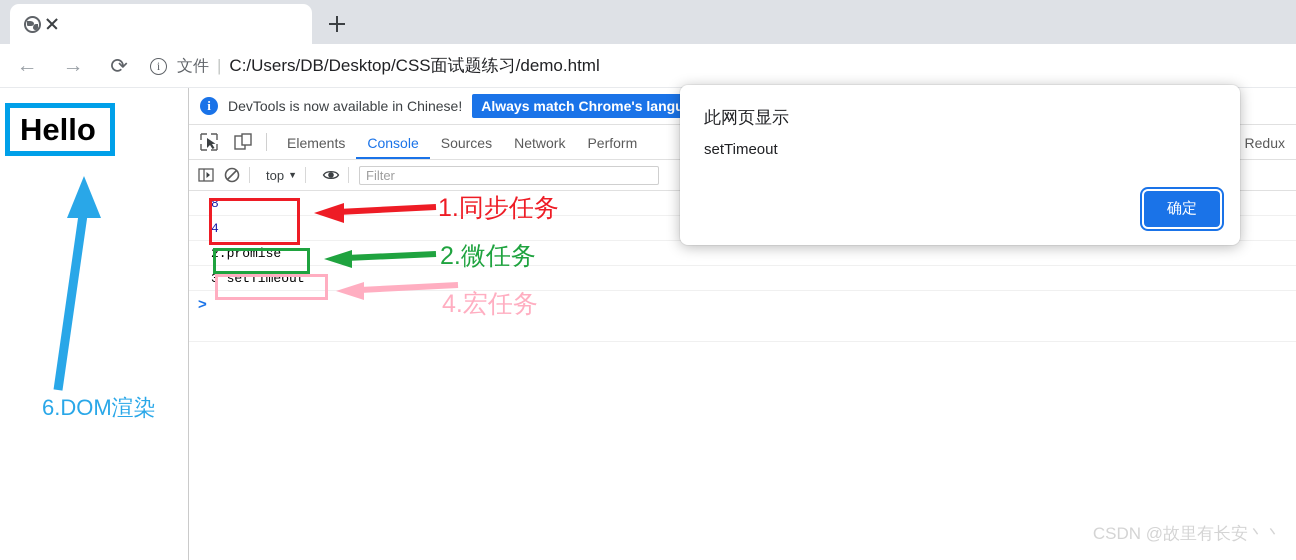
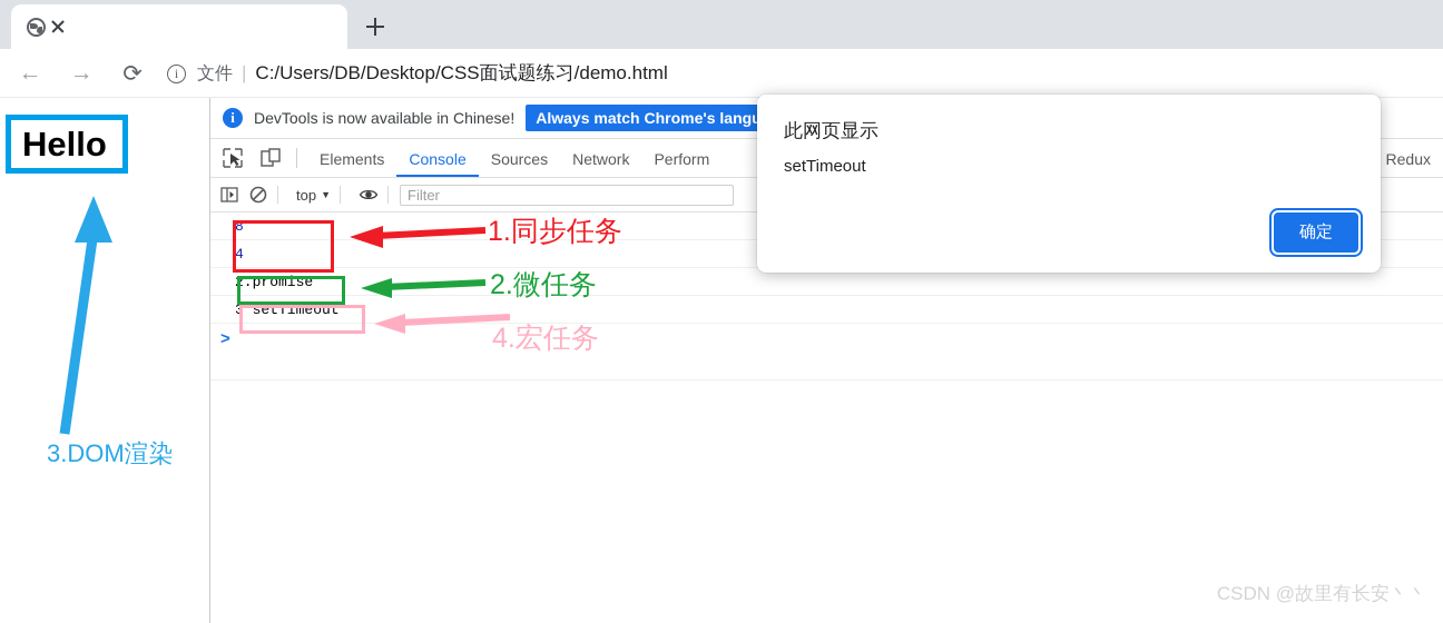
  ←
  →
  ⟳
  i
  文件
  |
  C:/Users/DB/Desktop/CSS面试题练习/demo.html
  Hello
- 6.DOM渲染
+ 3.DOM渲染
  i
  DevTools is now available in Chinese!
  Always match Chrome's lang
  Elements
  Console
  Sources
  Network
  Perform
  Redux
  top
  ▼
  Filter
  8
  4
  2.promise
  3 setTimeout
  >
  1.同步任务
  2.微任务
  4.宏任务
  此网页显示
  setTimeout
  确定
  CSDN @故里有长安丶丶
